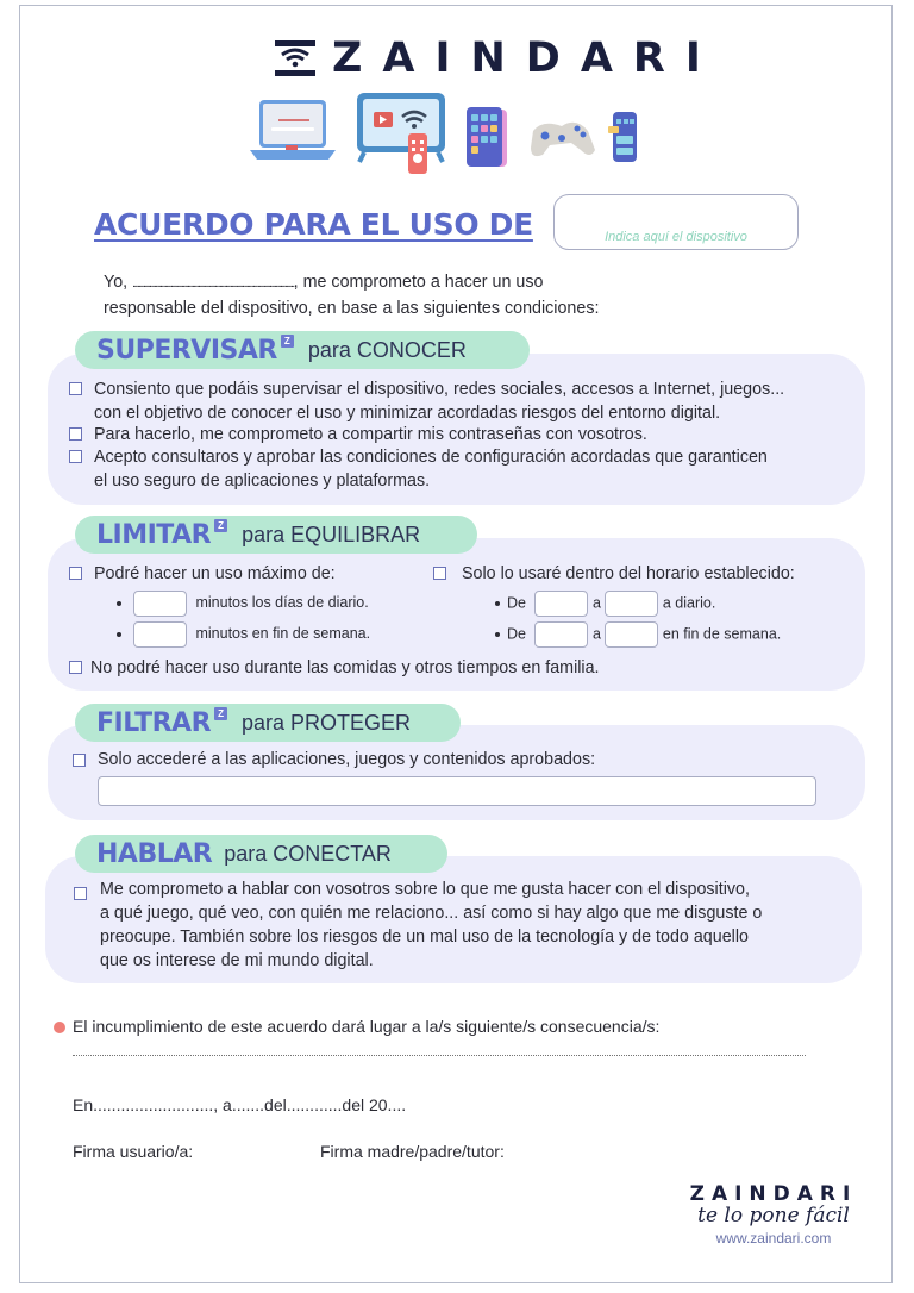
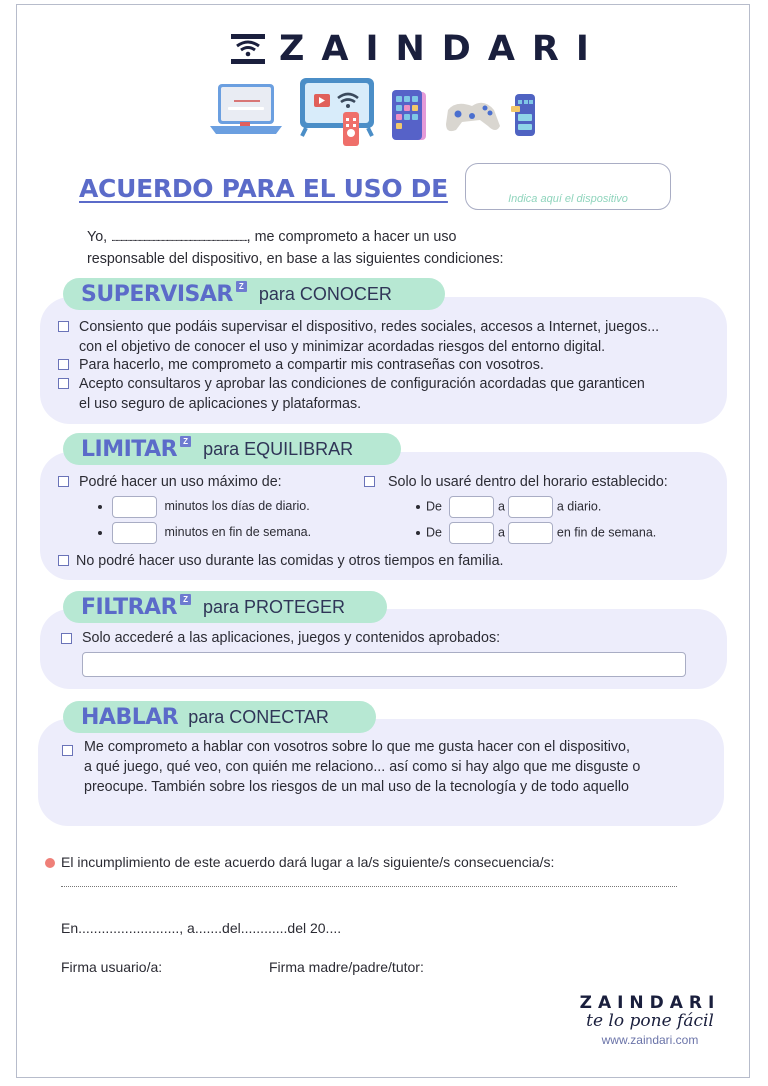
  ZAINDARI
  ACUERDO PARA EL USO DE
  Indica aquí el dispositivo
  Yo, .........................................................................................................., me comprometo a hacer un uso
  responsable del dispositivo, en base a las siguientes condiciones:
  SUPERVISAR
  Z
  para CONOCER
  Consiento que podáis supervisar el dispositivo, redes sociales, accesos a Internet, juegos...
  con el objetivo de conocer el uso y minimizar acordadas riesgos del entorno digital.
  Para hacerlo, me comprometo a compartir mis contraseñas con vosotros.
  Acepto consultaros y aprobar las condiciones de configuración acordadas que garanticen
  el uso seguro de aplicaciones y plataformas.
  LIMITAR
  Z
  para EQUILIBRAR
  Podré hacer un uso máximo de:
  minutos los días de diario.
  minutos en fin de semana.
  Solo lo usaré dentro del horario establecido:
  De a a diario.
  De a en fin de semana.
  No podré hacer uso durante las comidas y otros tiempos en familia.
  FILTRAR
  Z
  para PROTEGER
  Solo accederé a las aplicaciones, juegos y contenidos aprobados:
  HABLAR
  para CONECTAR
  Me comprometo a hablar con vosotros sobre lo que me gusta hacer con el dispositivo,
  a qué juego, qué veo, con quién me relaciono... así como si hay algo que me disguste o
  preocupe. También sobre los riesgos de un mal uso de la tecnología y de todo aquello
- que os interese de mi mundo digital.
  El incumplimiento de este acuerdo dará lugar a la/s siguiente/s consecuencia/s:
  En.........................., a.......del............del 20....
  Firma usuario/a:
  Firma madre/padre/tutor:
  ZAINDARI
  te lo pone fácil
  www.zaindari.com
